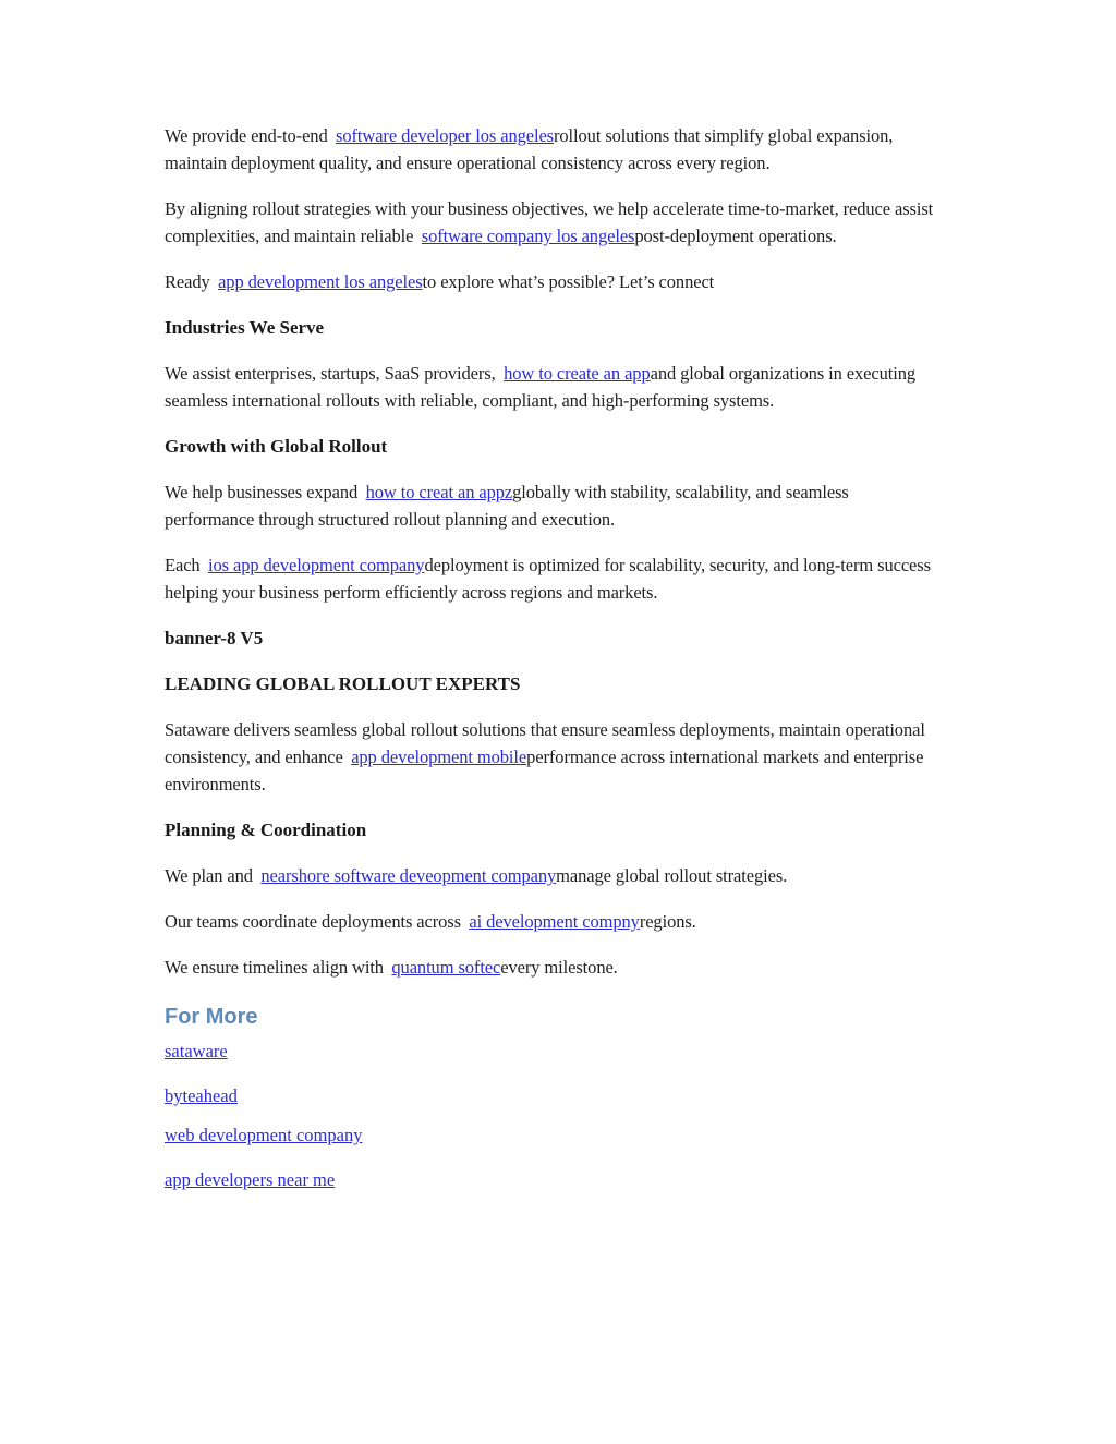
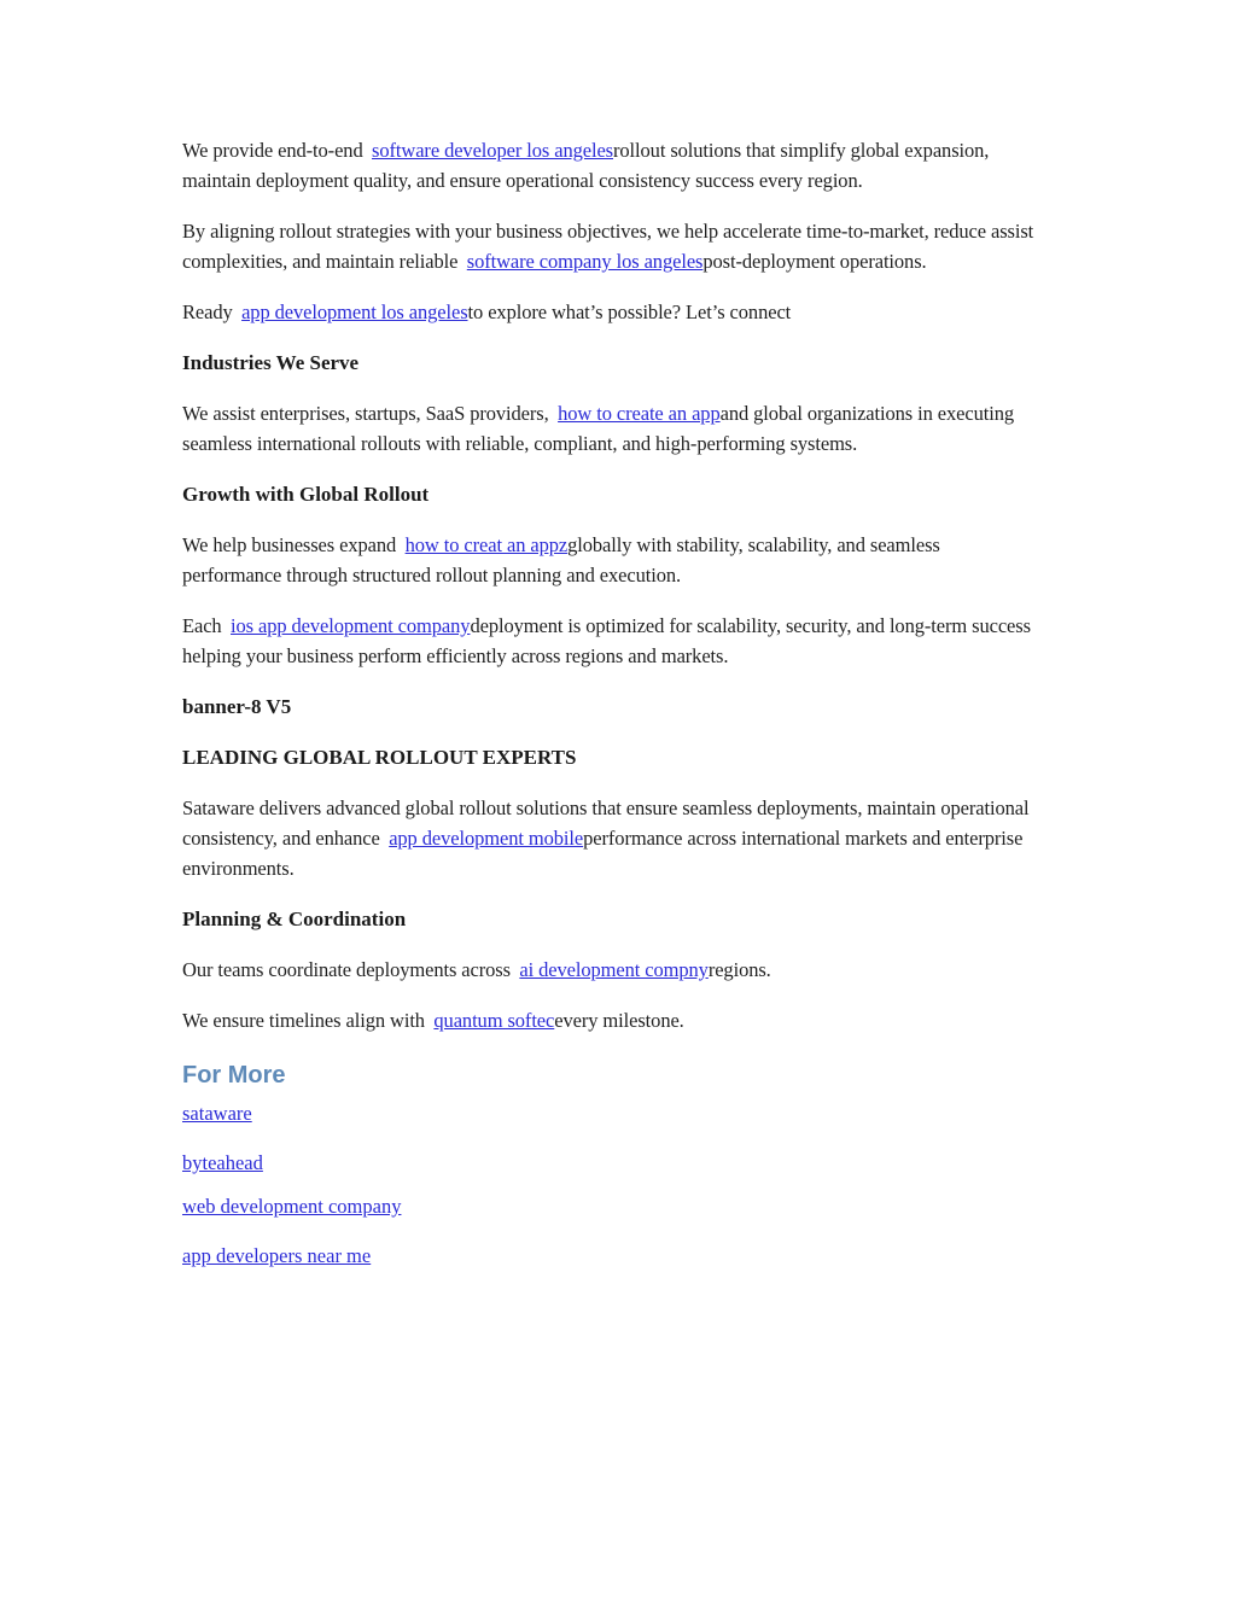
- We provide end-to-end software developer los angelesrollout solutions that simplify global expansion, maintain deployment quality, and ensure operational consistency across every region.
+ We provide end-to-end software developer los angelesrollout solutions that simplify global expansion, maintain deployment quality, and ensure operational consistency success every region.
  By aligning rollout strategies with your business objectives, we help accelerate time-to-market, reduce assist complexities, and maintain reliable software company los angelespost-deployment operations.
  Ready app development los angelesto explore what’s possible? Let’s connect
  Industries We Serve
  We assist enterprises, startups, SaaS providers, how to create an appand global organizations in executing seamless international rollouts with reliable, compliant, and high-performing systems.
  Growth with Global Rollout
  We help businesses expand how to creat an appzglobally with stability, scalability, and seamless performance through structured rollout planning and execution.
  Each ios app development companydeployment is optimized for scalability, security, and long-term success helping your business perform efficiently across regions and markets.
  banner-8 V5
  LEADING GLOBAL ROLLOUT EXPERTS
- Sataware delivers seamless global rollout solutions that ensure seamless deployments, maintain operational consistency, and enhance app development mobileperformance across international markets and enterprise environments.
+ Sataware delivers advanced global rollout solutions that ensure seamless deployments, maintain operational consistency, and enhance app development mobileperformance across international markets and enterprise environments.
  Planning & Coordination
- We plan and nearshore software deveopment companymanage global rollout strategies.
  Our teams coordinate deployments across ai development compnyregions.
  We ensure timelines align with quantum softecevery milestone.
  For More
  sataware
  byteahead
  web development company
  app developers near me
